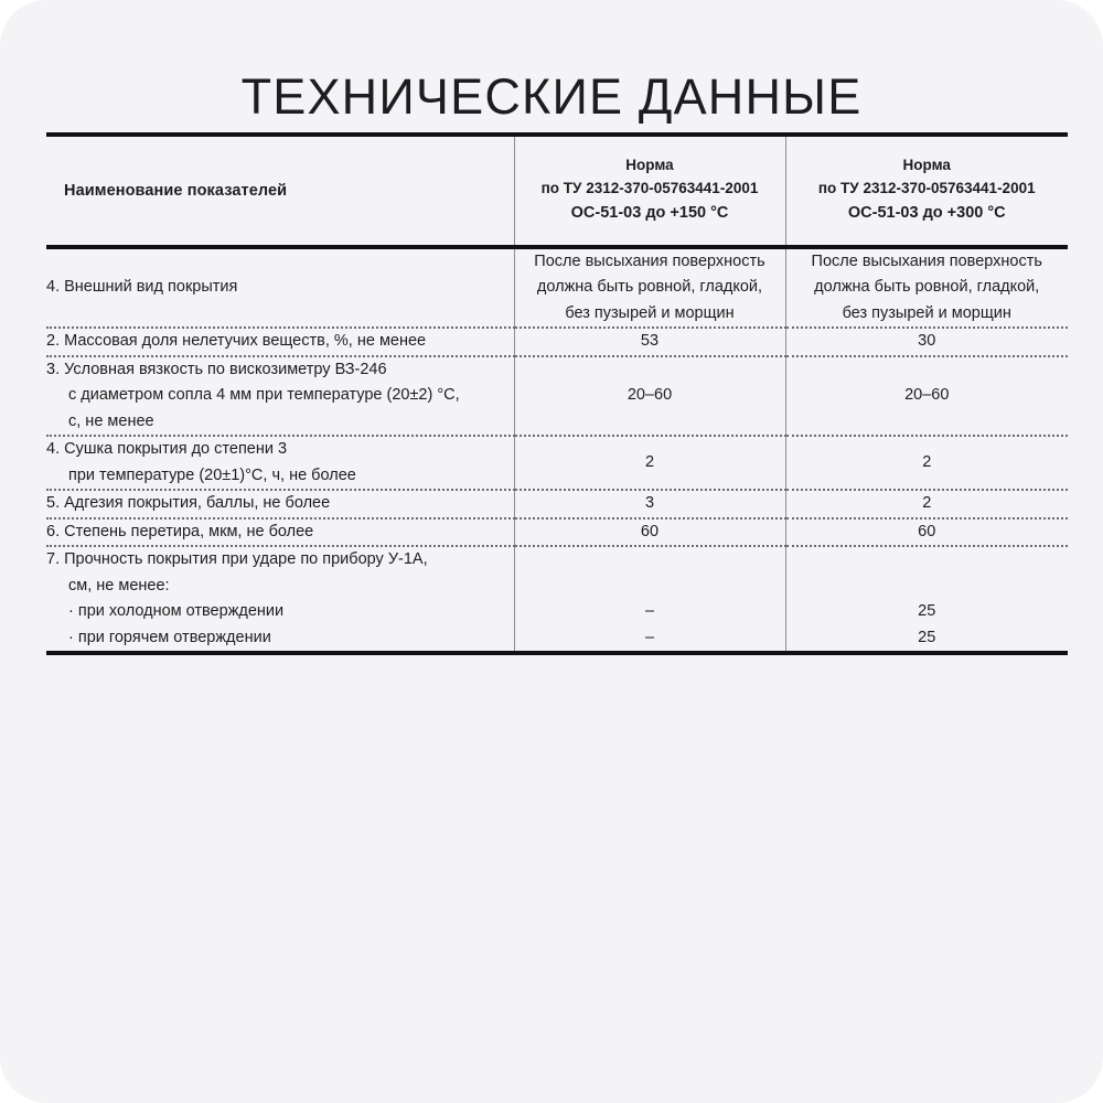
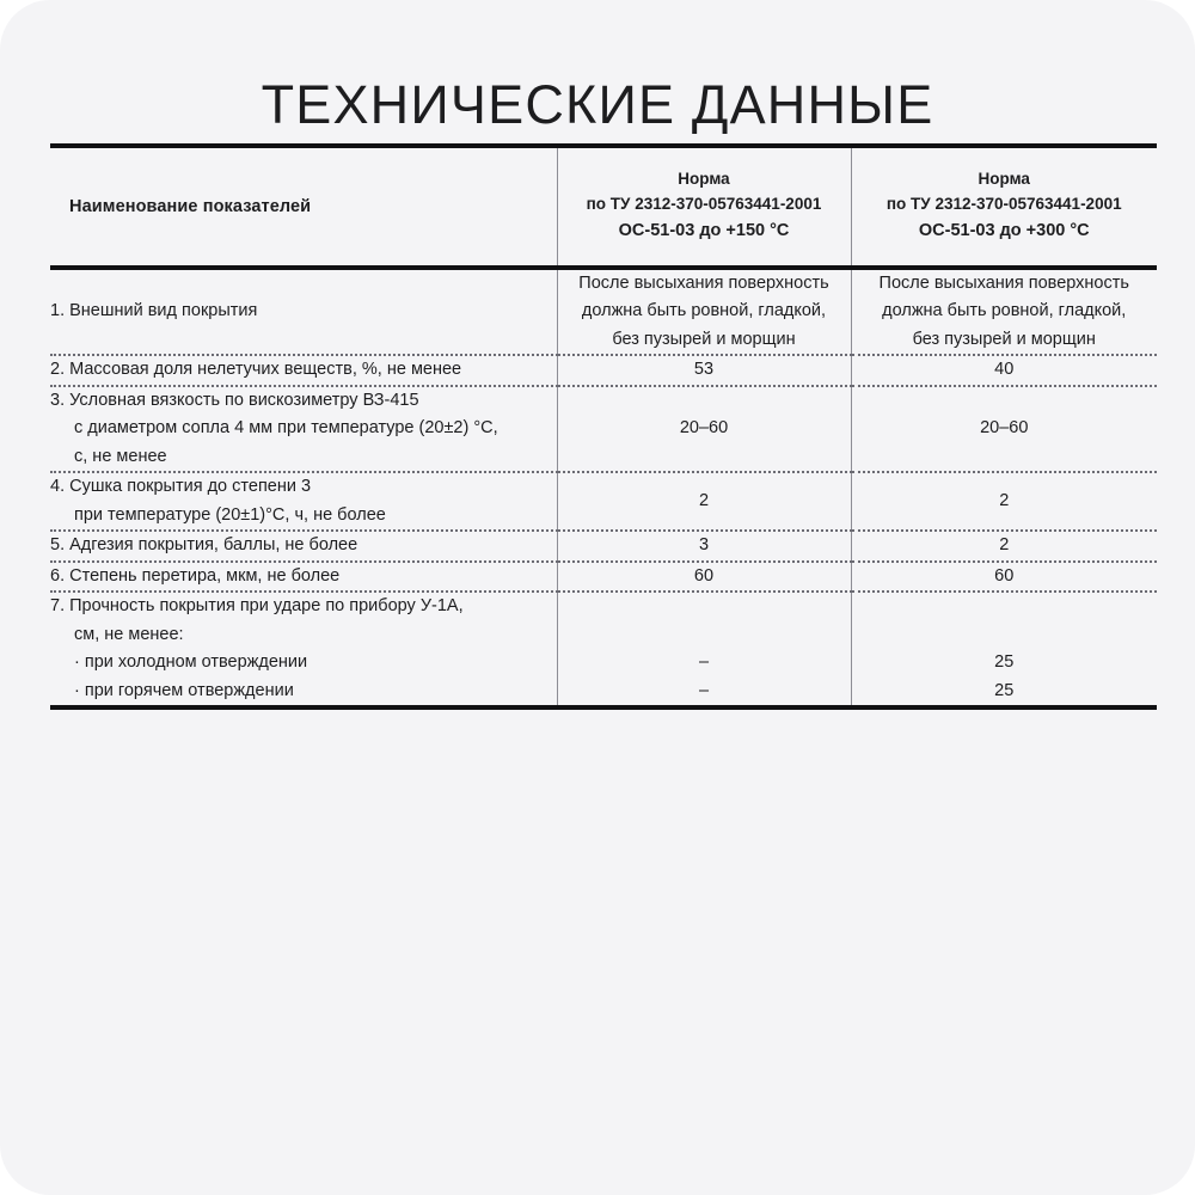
  ТЕХНИЧЕСКИЕ ДАННЫЕ
  Наименование показателей	Норма по ТУ 2312-370-05763441-2001 ОС-51-03 до +150 °С	Норма по ТУ 2312-370-05763441-2001 ОС-51-03 до +300 °С
- 4. Внешний вид покрытия	После высыхания поверхностьдолжна быть ровной, гладкой,без пузырей и морщин	После высыхания поверхностьдолжна быть ровной, гладкой,без пузырей и морщин
+ 1. Внешний вид покрытия	После высыхания поверхностьдолжна быть ровной, гладкой,без пузырей и морщин	После высыхания поверхностьдолжна быть ровной, гладкой,без пузырей и морщин
- 2. Массовая доля нелетучих веществ, %, не менее	53	30
+ 2. Массовая доля нелетучих веществ, %, не менее	53	40
- 3. Условная вязкость по вискозиметру ВЗ-246с диаметром сопла 4 мм при температуре (20±2) °С,с, не менее	20–60	20–60
+ 3. Условная вязкость по вискозиметру ВЗ-415с диаметром сопла 4 мм при температуре (20±2) °С,с, не менее	20–60	20–60
  4. Сушка покрытия до степени 3при температуре (20±1)°С, ч, не более	2	2
  5. Адгезия покрытия, баллы, не более	3	2
  6. Степень перетира, мкм, не более	60	60
  7. Прочность покрытия при ударе по прибору У-1А,см, не менее:· при холодном отверждении· при горячем отверждении	––	2525
